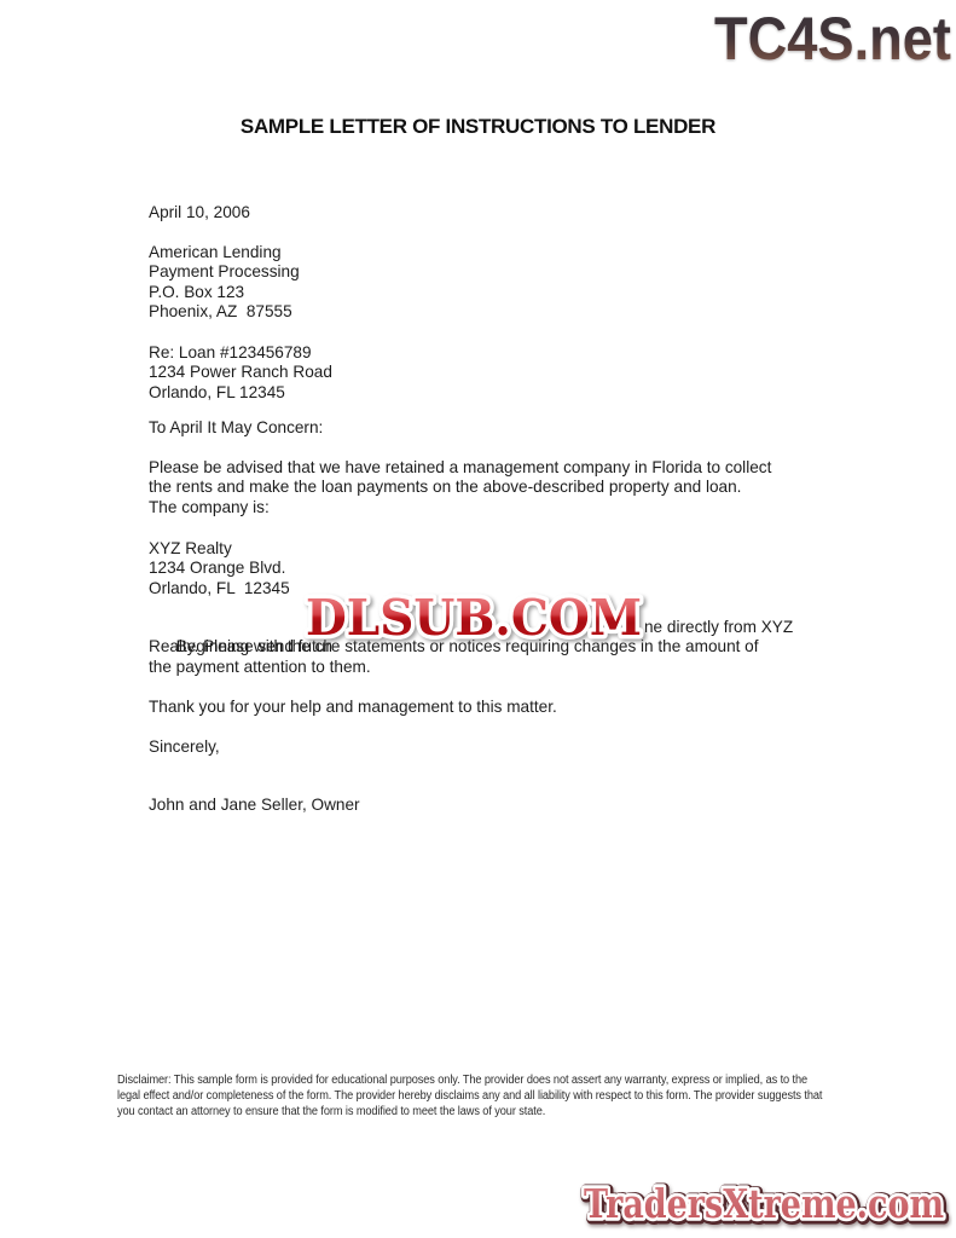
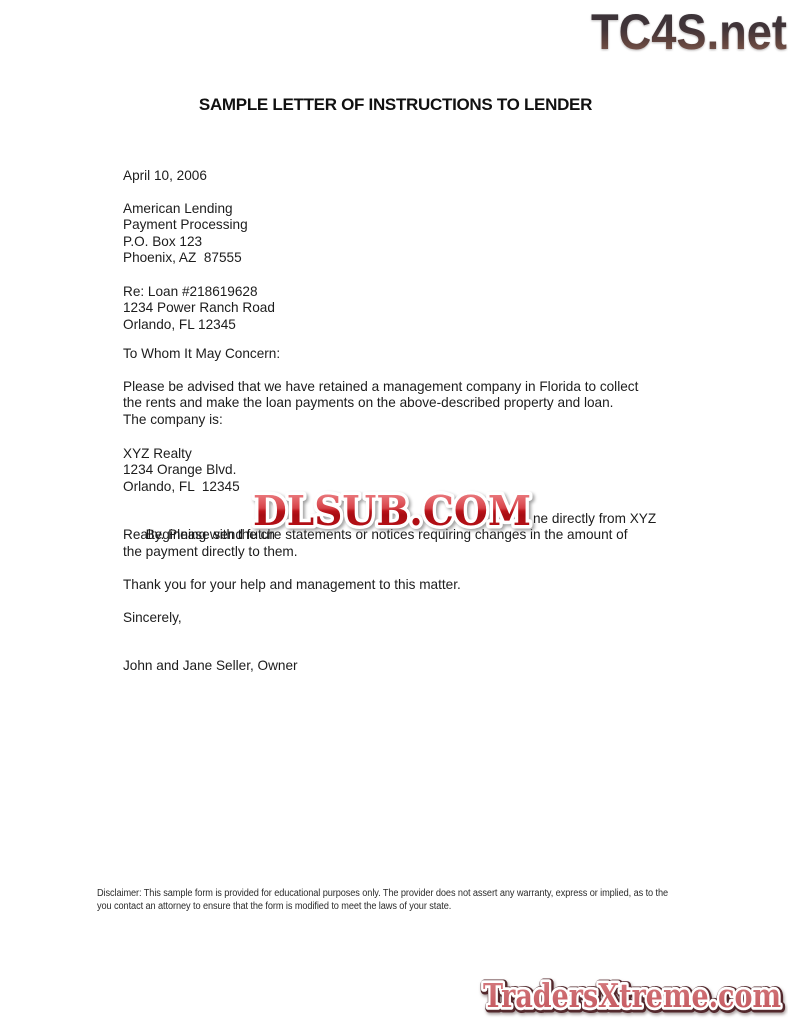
  TC4S.net
  SAMPLE LETTER OF INSTRUCTIONS TO LENDER
  April 10, 2006
  American Lending
  Payment Processing
  P.O. Box 123
  Phoenix, AZ 87555
- Re: Loan #123456789
+ Re: Loan #218619628
  1234 Power Ranch Road
  Orlando, FL 12345
- To April It May Concern:
+ To Whom It May Concern:
  Please be advised that we have retained a management company in Florida to collect
  the rents and make the loan payments on the above-described property and loan.
  The company is:
  XYZ Realty
  1234 Orange Blvd.
  Orlando, FL 12345
  Beginning with the ch
  ne directly from XYZ
  Realty. Please send future statements or notices requiring changes in the amount of
- the payment attention to them.
+ the payment directly to them.
  DLSUB.COM
  Thank you for your help and management to this matter.
  Sincerely,
  John and Jane Seller, Owner
  Disclaimer: This sample form is provided for educational purposes only. The provider does not assert any warranty, express or implied, as to the
- legal effect and/or completeness of the form. The provider hereby disclaims any and all liability with respect to this form. The provider suggests that
  you contact an attorney to ensure that the form is modified to meet the laws of your state.
  TradersXtreme.com
